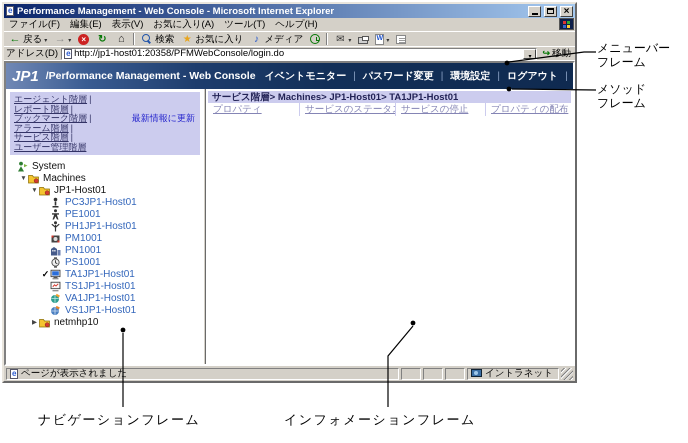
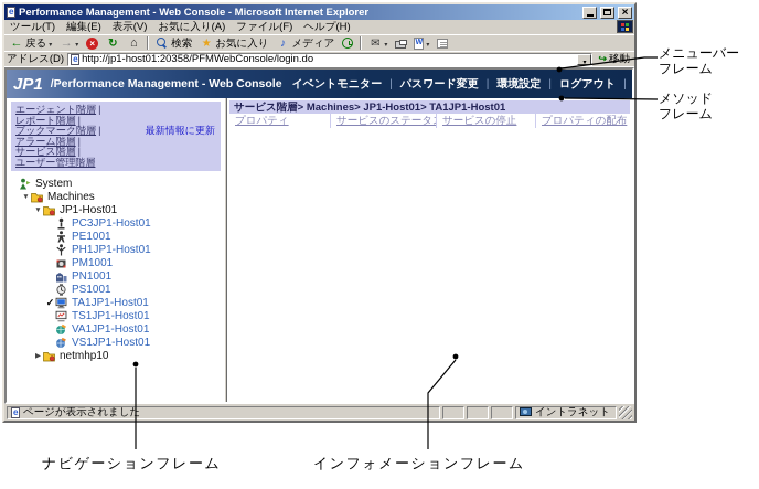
  Performance Management - Web Console - Microsoft Internet Explorer
- ファイル(F)
+ ツール(T)
  編集(E)
  表示(V)
  お気に入り(A)
- ツール(T)
+ ファイル(F)
  ヘルプ(H)
  戻る
  検索
  お気に入り
  メディア
  アドレス(D)
  http://jp1-host01:20358/PFMWebConsole/login.do
  移動
  JP1
  /Performance Management - Web Console
  イベントモニター
  |
  パスワード変更
  |
  環境設定
  |
  ログアウト
  |
  エージェント階層 |
  レポート階層 |
  ブックマーク階層 |
  アラーム階層 |
  サービス階層 |
  ユーザー管理階層
  最新情報に更新
  System
  Machines
  JP1-Host01
  PC3JP1-Host01
  PE1001
  PH1JP1-Host01
  PM1001
  PN1001
  PS1001
  ✓
  TA1JP1-Host01
  TS1JP1-Host01
  VA1JP1-Host01
  VS1JP1-Host01
  netmhp10
  サービス階層
  > Machines> JP1-Host01> TA1JP1-Host01
  プロパティ
  サービスのステータ
  サービスの停止
  プロパティの配布
  ページが表示されまし
  イントラネット
  メニューバー
  フレーム
  メソッド
  フレーム
  ナビゲーションフレーム
  インフォメーションフレーム
